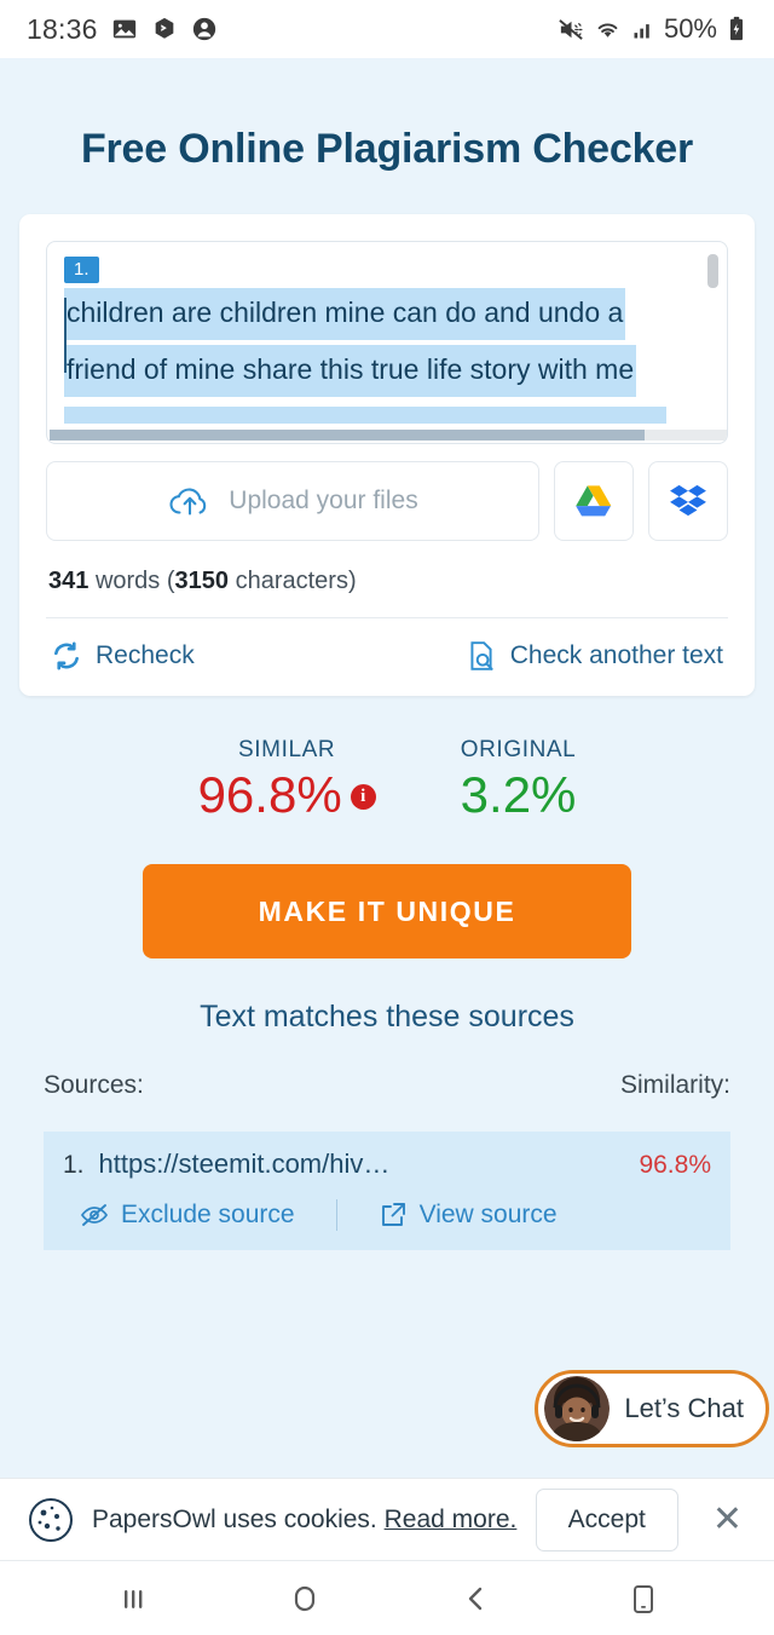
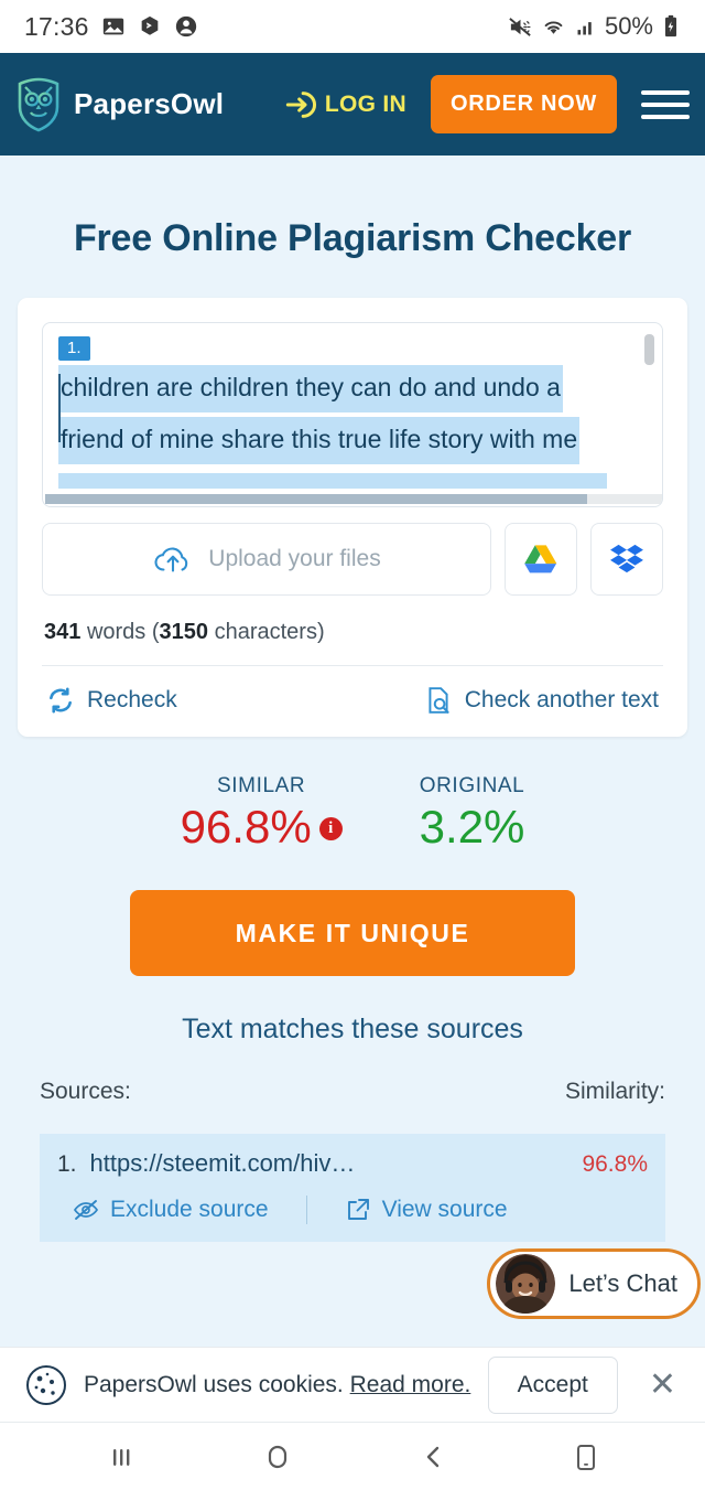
- 18:36
+ 17:36
  50%
+ PapersOwl
+ LOG IN
+ ORDER NOW
  Free Online Plagiarism Checker
  1.
- children are children mine can do and undo a
+ children are children they can do and undo a
  friend of mine share this true life story with me
  Upload your files
  341 words (3150 characters)
  Recheck
  Check another text
  SIMILAR
  96.8% i
  ORIGINAL
  3.2%
  MAKE IT UNIQUE
  Text matches these sources
  Sources:
  Similarity:
  1.
  https://steemit.com/hiv…
  96.8%
  Exclude source
  View source
  Let’s Chat
  PapersOwl uses cookies. Read more.
  Accept
  ✕
